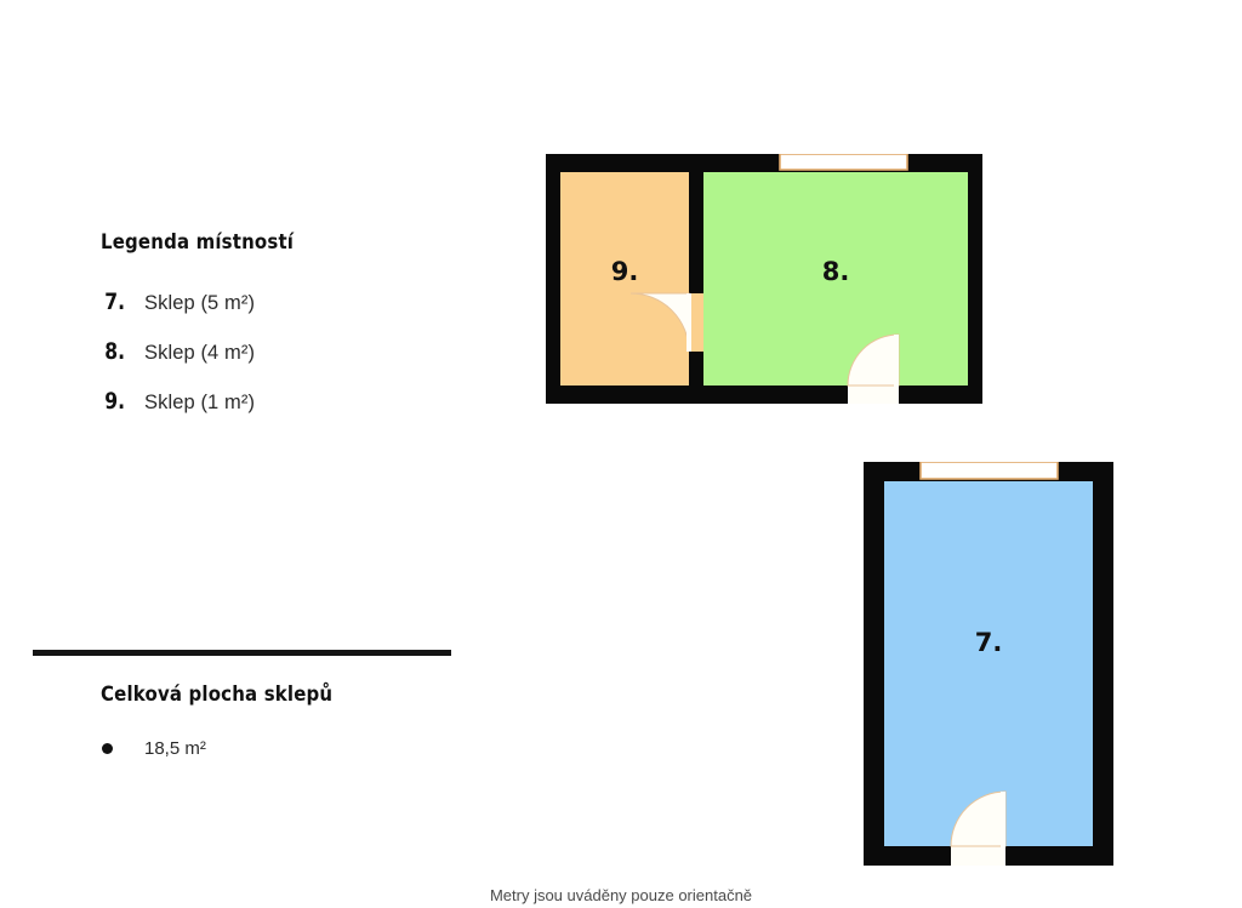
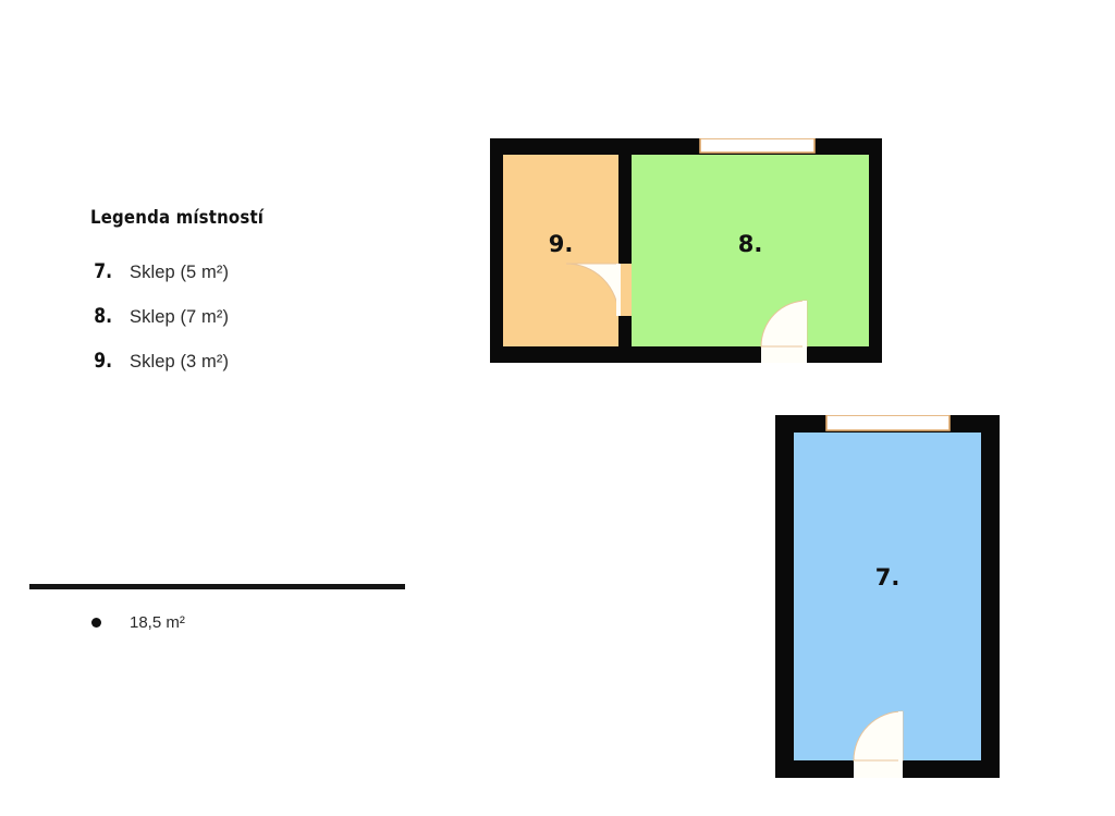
  Legenda místností
  7.
  Sklep (5 m²)
  8.
- Sklep (4 m²)
+ Sklep (7 m²)
  9.
- Sklep (1 m²)
+ Sklep (3 m²)
- Celková plocha sklepů
  18,5 m²
  9.
  8.
  7.
- Metry jsou uváděny pouze orientačně
